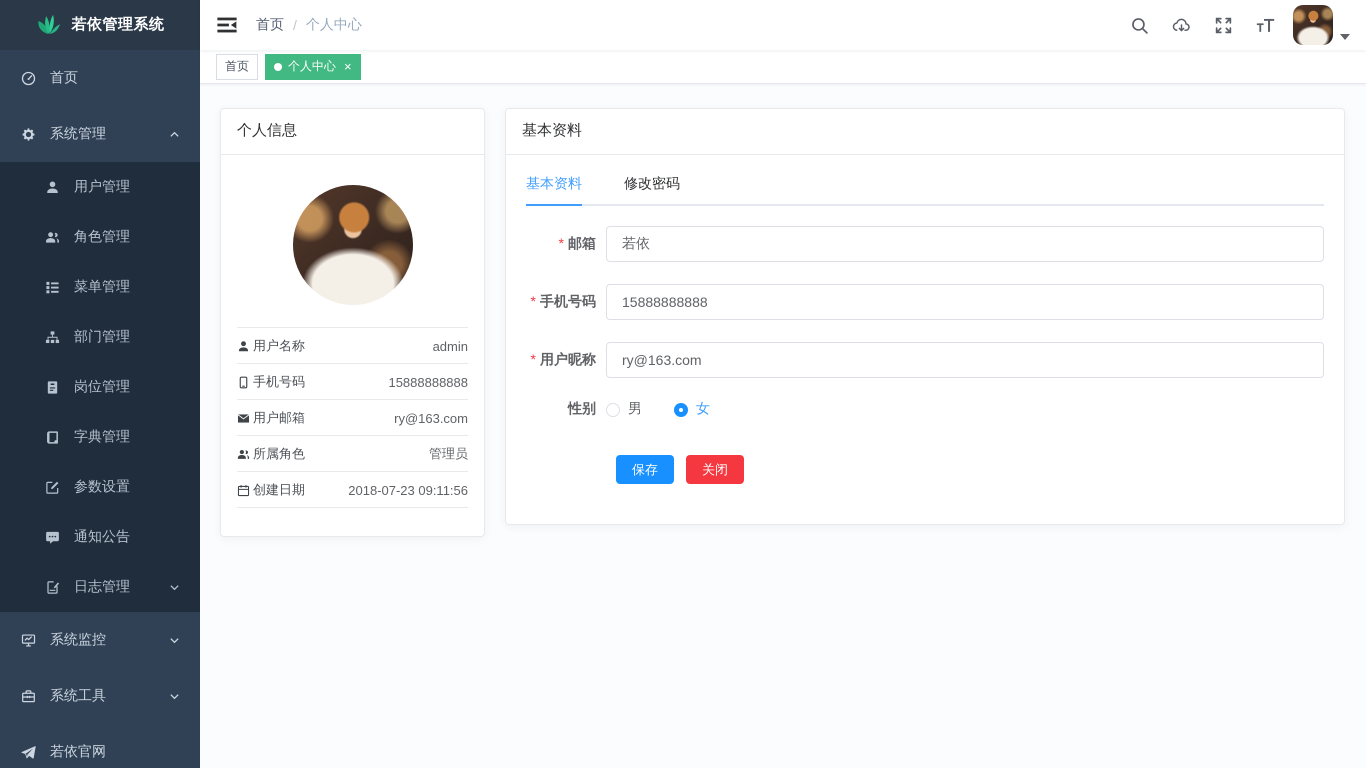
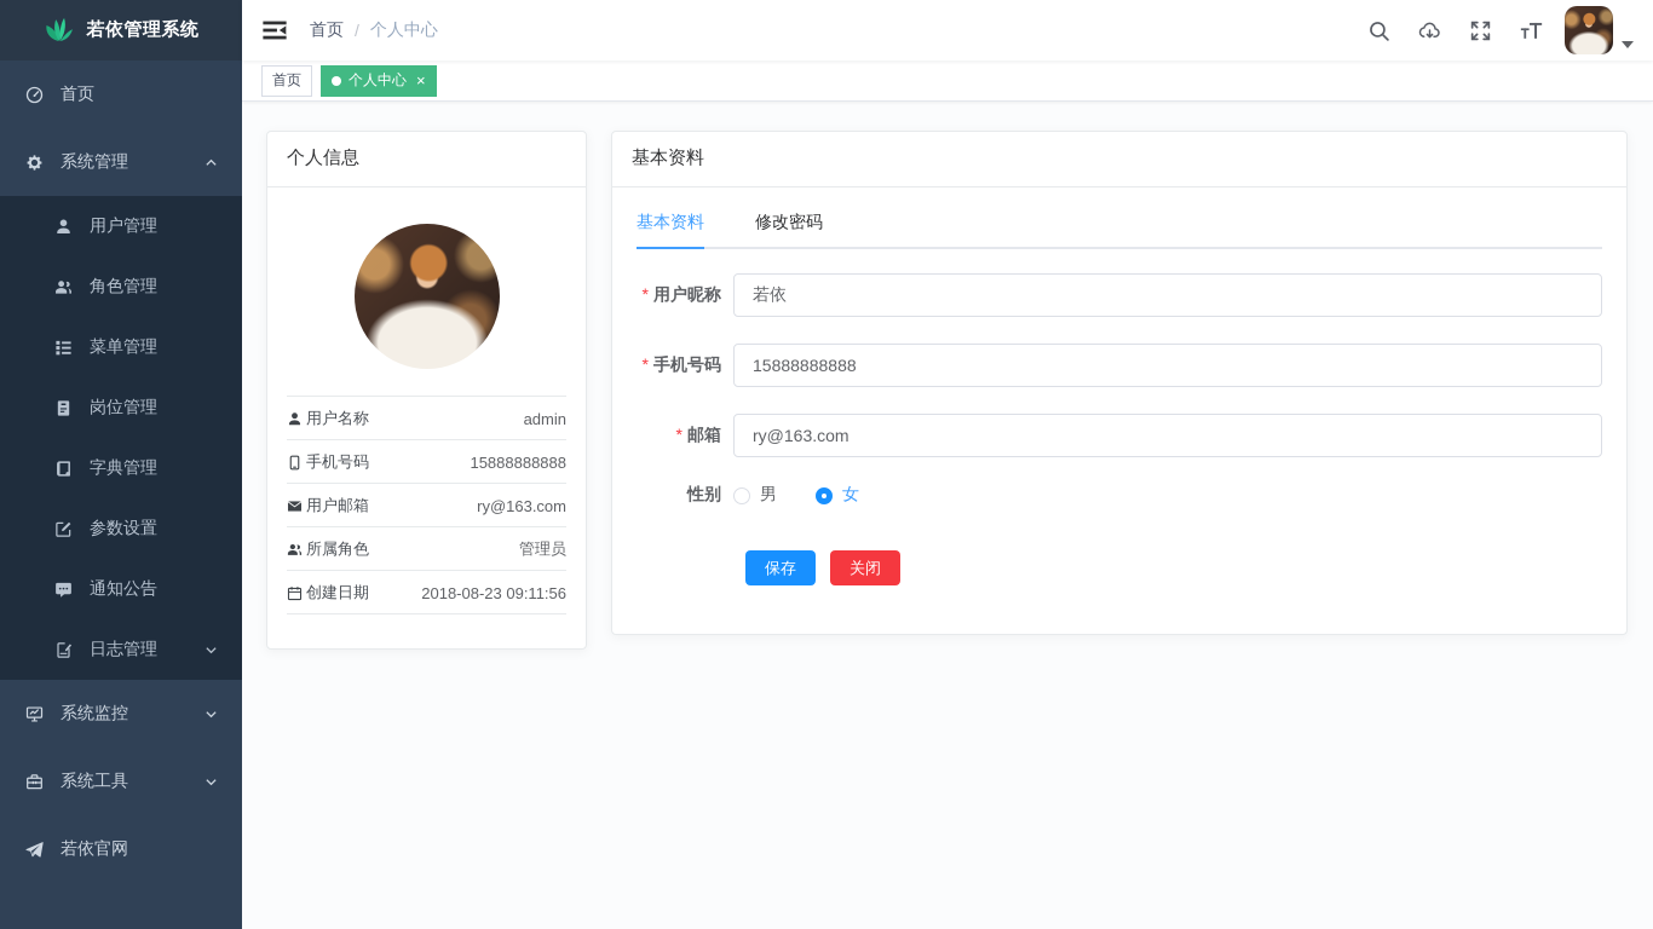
  若依管理系统
  首页
  系统管理
  用户管理
  角色管理
  菜单管理
- 部门管理
  岗位管理
  字典管理
  参数设置
  通知公告
  日志管理
  系统监控
  系统工具
  若依官网
  首页
  /
  个人中心
  首页
  个人中心
  ×
  个人信息
  用户名称
  admin
  手机号码
  15888888888
  用户邮箱
  ry@163.com
  所属角色
  管理员
  创建日期
- 2018-07-23 09:11:56
+ 2018-08-23 09:11:56
  基本资料
  基本资料
  修改密码
- * 邮箱
+ * 用户昵称
  若依
  * 手机号码
  15888888888
- * 用户昵称
+ * 邮箱
  ry@163.com
  性别
  男
  女
  保存
  关闭
